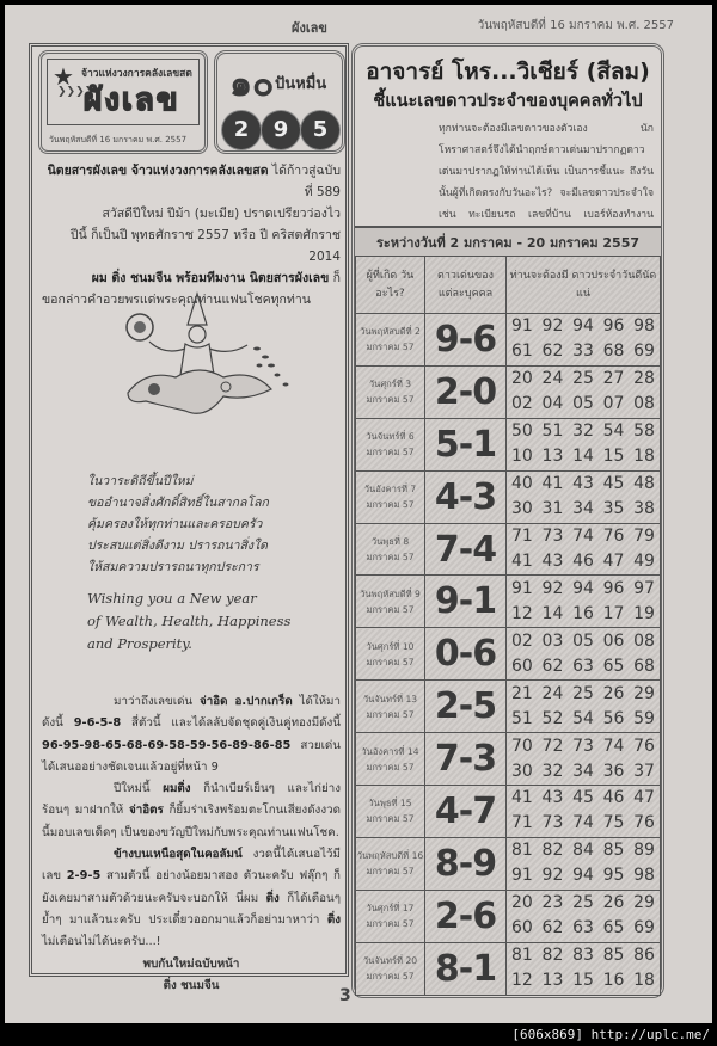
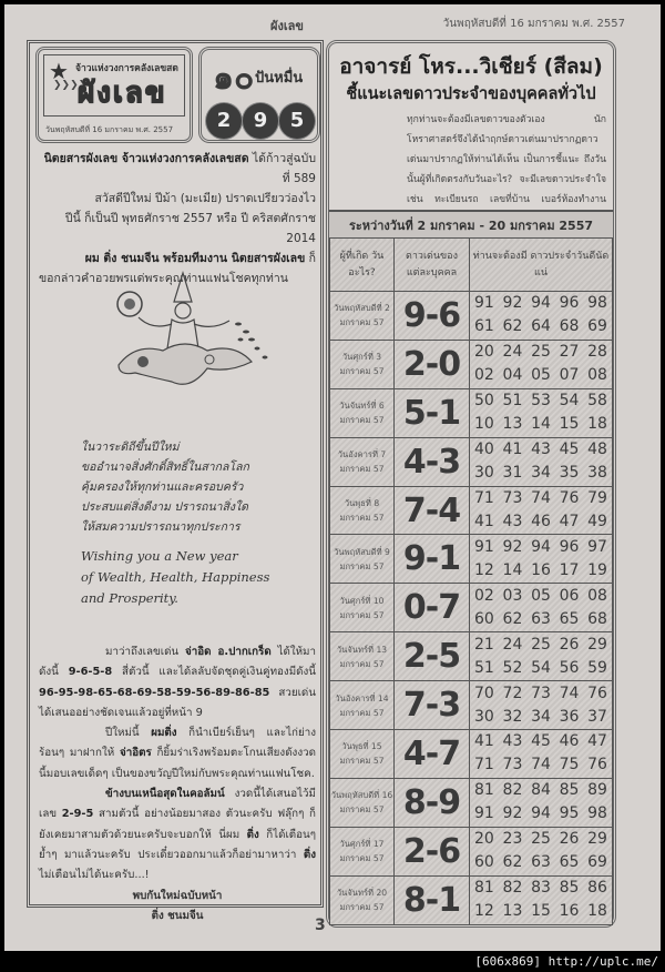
  ผังเลข
  วันพฤหัสบดีที่ 16 มกราคม พ.ศ. 2557
  ★
  ❯❯❯❯
  จ้าวแห่งวงการคลังเลขสด
  ผังเลข
  วันพฤหัสบดีที่ 16 มกราคม พ.ศ. 2557
  ๑๐
  ปันหมื่น
  2
  9
  5
  นิตยสารผังเลข จ้าวแห่งวงการคลังเลขสด ได้ก้าวสู่ฉบับที่ 589
  สวัสดีปีใหม่ ปีม้า (มะเมีย) ปราดเปรียวว่องไว
  ปีนี้ ก็เป็นปี พุทธศักราช 2557 หรือ ปี คริสตศักราช 2014
  ผม ติ่ง ชนมจีน พร้อมทีมงาน นิตยสารผังเลข ก็
  ขอกล่าวคำอวยพรแด่พระคุณท่านแฟนโชคทุกท่าน
  ในวาระดิถีขึ้นปีใหม่
  ขออำนาจสิ่งศักดิ์สิทธิ์ในสากลโลก
  คุ้มครองให้ทุกท่านและครอบครัว
  ประสบแต่สิ่งดีงาม ปรารถนาสิ่งใด
  ให้สมความปรารถนาทุกประการ
  Wishing you a New year
  of Wealth, Health, Happiness
  and Prosperity.
  มาว่าถึงเลขเด่น จ่าอิด อ.ปากเกร็ด ได้ให้มาดังนี้ 9-6-5-8 สี่ตัวนี้ และได้ลลับจัดชุดคู่เงินคู่ทองมีดังนี้ 96-95-98-65-68-69-58-59-56-89-86-85 สวยเด่น ได้เสนออย่างชัดเจนแล้วอยู่ที่หน้า 9
  ปีใหม่นี้ ผมติ่ง ก็นำเบียร์เย็นๆ และไก่ย่างร้อนๆ มาฝากให้ จ่าอิตร ก็ยิ้มร่าเริงพร้อมตะโกนเสียงดังงวดนี้มอบเลขเด็ดๆ เป็นของขวัญปีใหม่กับพระคุณท่านแฟนโชค.
  ข้างบนเหนือสุดในคอลัมน์ งวดนี้ได้เสนอไว้มีเลข 2-9-5 สามตัวนี้ อย่างน้อยมาสอง ตัวนะครับ ฟลุ๊กๆ ก็ยังเคยมาสามตัวด้วยนะครับจะบอกให้ นี่ผม ติ่ง ก็ได้เตือนๆ ย้ำๆ มาแล้วนะครับ ประเดี๋ยวออกมาแล้วก็อย่ามาหาว่า ติ่ง ไม่เตือนไม่ได้นะครับ...!
  พบกันใหม่ฉบับหน้า
  ติ่ง ชนมจีน
  อาจารย์ โหร...วิเชียร์ (สีลม)
  ชี้แนะเลขดาวประจำของบุคคลทั่วไป
  ทุกท่านจะต้องมีเลขดาวของตัวเอง นักโหราศาสตร์จึงได้นำฤกษ์ดาวเด่นมาปรากฏดาวเด่นมาปรากฏให้ท่านได้เห็น เป็นการชี้แนะ ถึงวันนั้นผู้ที่เกิดตรงกับวันอะไร? จะมีเลขดาวประจำใจ เช่น ทะเบียนรถ เลขที่บ้าน เบอร์ห้องทำงาน
  ระหว่างวันที่ 2 มกราคม - 20 มกราคม 2557
  ผู้ที่เกิด วันอะไร?	ดาวเด่นของ แต่ละบุคคล	ท่านจะต้องมี ดาวประจำวันดีนัดแน่
- วันพฤหัสบดีที่ 2มกราคม 57	9-6	91 92 94 96 9861 62 33 68 69
+ วันพฤหัสบดีที่ 2มกราคม 57	9-6	91 92 94 96 9861 62 64 68 69
  วันศุกร์ที่ 3มกราคม 57	2-0	20 24 25 27 2802 04 05 07 08
- วันจันทร์ที่ 6มกราคม 57	5-1	50 51 32 54 5810 13 14 15 18
+ วันจันทร์ที่ 6มกราคม 57	5-1	50 51 53 54 5810 13 14 15 18
  วันอังคารที่ 7มกราคม 57	4-3	40 41 43 45 4830 31 34 35 38
  วันพุธที่ 8มกราคม 57	7-4	71 73 74 76 7941 43 46 47 49
  วันพฤหัสบดีที่ 9มกราคม 57	9-1	91 92 94 96 9712 14 16 17 19
- วันศุกร์ที่ 10มกราคม 57	0-6	02 03 05 06 0860 62 63 65 68
+ วันศุกร์ที่ 10มกราคม 57	0-7	02 03 05 06 0860 62 63 65 68
  วันจันทร์ที่ 13มกราคม 57	2-5	21 24 25 26 2951 52 54 56 59
  วันอังคารที่ 14มกราคม 57	7-3	70 72 73 74 7630 32 34 36 37
  วันพุธที่ 15มกราคม 57	4-7	41 43 45 46 4771 73 74 75 76
  วันพฤหัสบดีที่ 16มกราคม 57	8-9	81 82 84 85 8991 92 94 95 98
  วันศุกร์ที่ 17มกราคม 57	2-6	20 23 25 26 2960 62 63 65 69
  วันจันทร์ที่ 20มกราคม 57	8-1	81 82 83 85 8612 13 15 16 18
  3
  [606x869] http://uplc.me/
